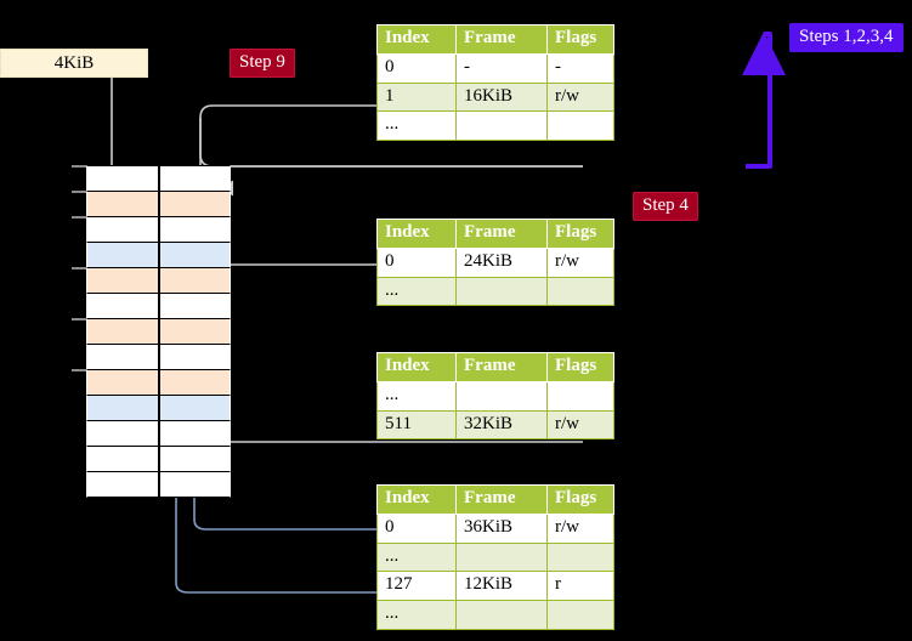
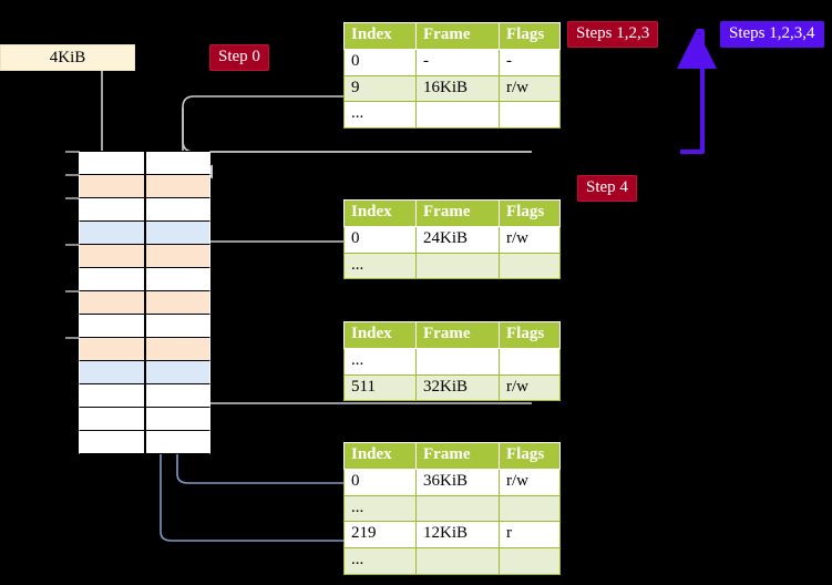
  4KiB
- Step 9
+ Step 0
+ Steps 1,2,3
  Steps 1,2,3,4
  Step 4
  Index	Frame	Flags
  0	-	-
- 1	16KiB	r/w
+ 9	16KiB	r/w
  ...
  Index	Frame	Flags
  0	24KiB	r/w
  ...
  Index	Frame	Flags
  ...
  511	32KiB	r/w
  Index	Frame	Flags
  0	36KiB	r/w
  ...
- 127	12KiB	r
+ 219	12KiB	r
  ...
